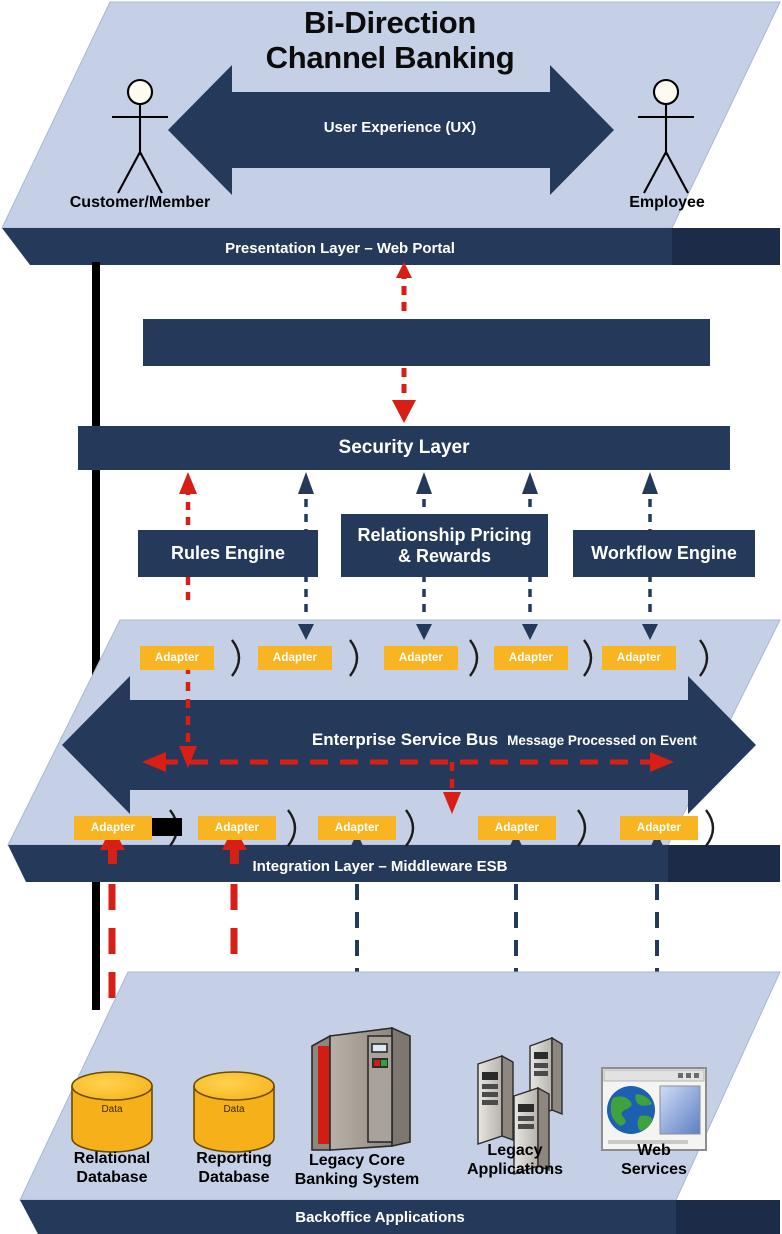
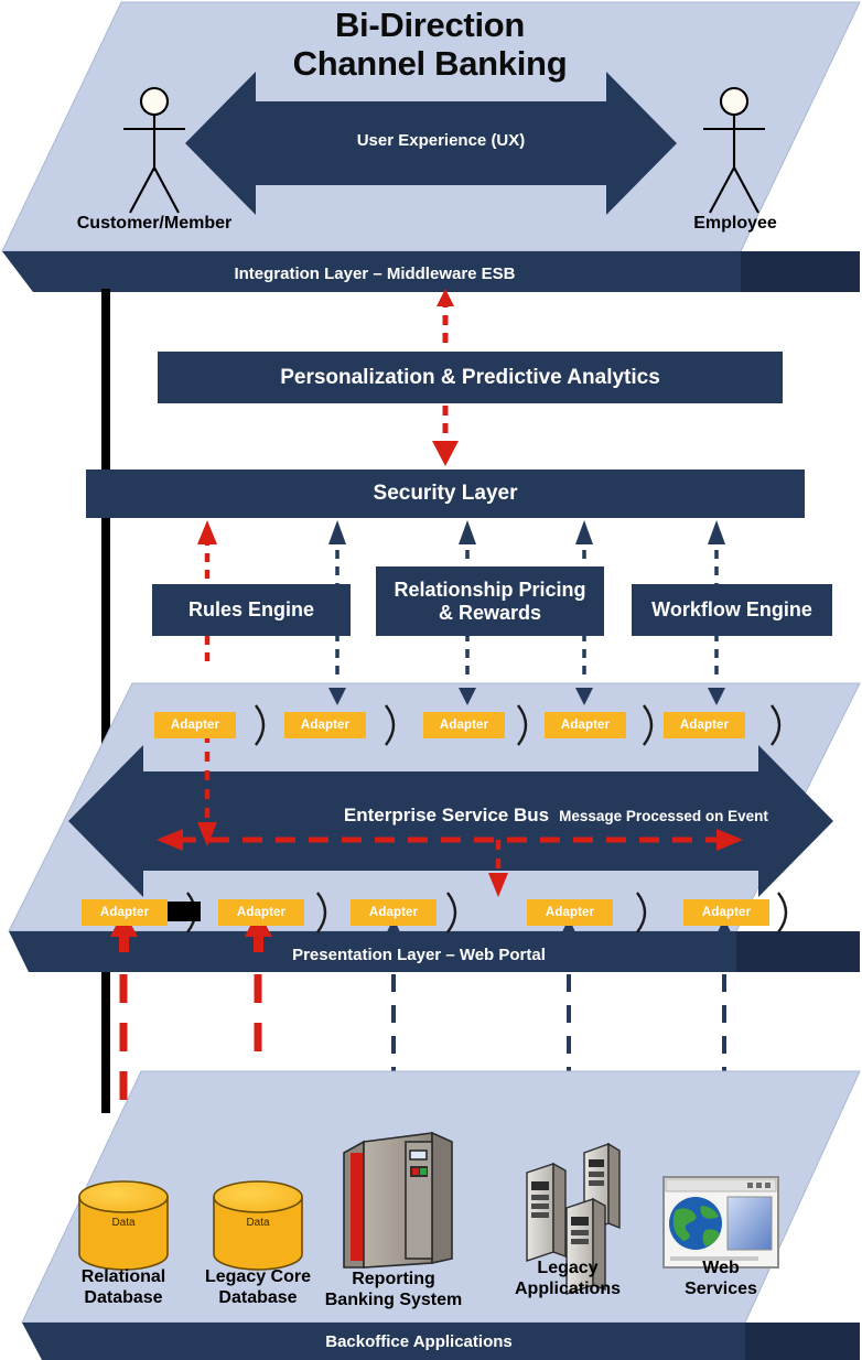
  Bi-Direction
  Channel Banking
  User Experience (UX)
  Customer/Member
  Employee
- Presentation Layer – Web Portal
+ Integration Layer – Middleware ESB
+ Personalization & Predictive Analytics
  Security Layer
  Rules Engine
  Relationship Pricing
  & Rewards
  Workflow Engine
  Adapter
  Adapter
  Adapter
  Adapter
  Adapter
  Enterprise Service Bus
  Message Processed on Event
  Adapter
  Adapter
  Adapter
  Adapter
  Adapter
- Integration Layer – Middleware ESB
+ Presentation Layer – Web Portal
  Data
  Data
  Relational
  Database
- Reporting
+ Legacy Core
  Database
- Legacy Core
+ Reporting
  Banking System
  Legacy
  Applications
  Web
  Services
  Backoffice Applications
